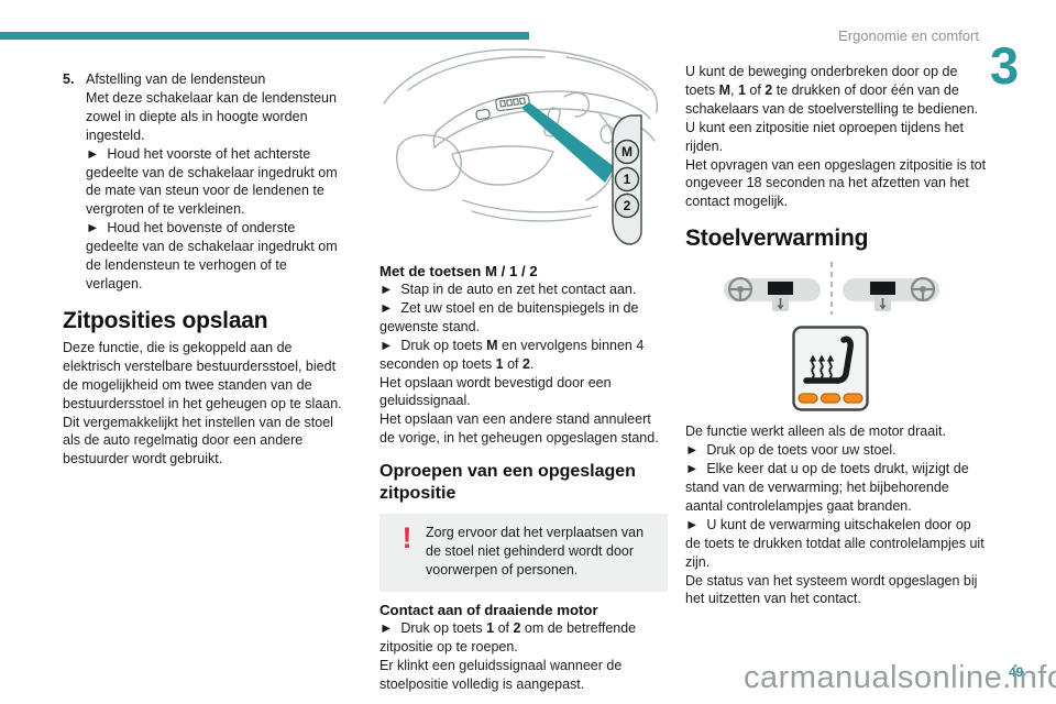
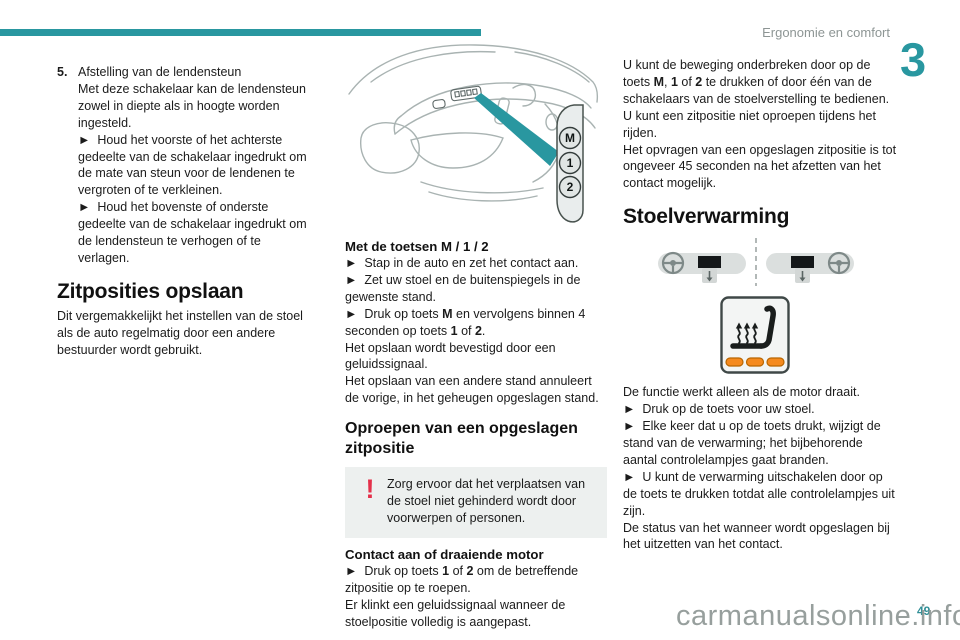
  Ergonomie en comfort
  3
  5.
  Afstelling van de lendensteun
  Met deze schakelaar kan de lendensteun zowel in diepte als in hoogte worden ingesteld.
  ► Houd het voorste of het achterste gedeelte van de schakelaar ingedrukt om de mate van steun voor de lendenen te vergroten of te verkleinen.
  ► Houd het bovenste of onderste gedeelte van de schakelaar ingedrukt om de lendensteun te verhogen of te verlagen.
  Zitposities opslaan
- Deze functie, die is gekoppeld aan de elektrisch verstelbare bestuurdersstoel, biedt de mogelijkheid om twee standen van de bestuurdersstoel in het geheugen op te slaan.
  Dit vergemakkelijkt het instellen van de stoel als de auto regelmatig door een andere bestuurder wordt gebruikt.
  M
  1
  2
  Met de toetsen M / 1 / 2
  ► Stap in de auto en zet het contact aan.
  ► Zet uw stoel en de buitenspiegels in de gewenste stand.
  ► Druk op toets M en vervolgens binnen 4 seconden op toets 1 of 2.
  Het opslaan wordt bevestigd door een geluidssignaal.
  Het opslaan van een andere stand annuleert de vorige, in het geheugen opgeslagen stand.
  Oproepen van een opgeslagen zitpositie
  !
  Zorg ervoor dat het verplaatsen van de stoel niet gehinderd wordt door voorwerpen of personen.
  Contact aan of draaiende motor
  ► Druk op toets 1 of 2 om de betreffende zitpositie op te roepen.
  Er klinkt een geluidssignaal wanneer de stoelpositie volledig is aangepast.
  U kunt de beweging onderbreken door op de toets M, 1 of 2 te drukken of door één van de schakelaars van de stoelverstelling te bedienen.
  U kunt een zitpositie niet oproepen tijdens het rijden.
- Het opvragen van een opgeslagen zitpositie is tot ongeveer 18 seconden na het afzetten van het contact mogelijk.
+ Het opvragen van een opgeslagen zitpositie is tot ongeveer 45 seconden na het afzetten van het contact mogelijk.
  Stoelverwarming
  De functie werkt alleen als de motor draait.
  ► Druk op de toets voor uw stoel.
  ► Elke keer dat u op de toets drukt, wijzigt de stand van de verwarming; het bijbehorende aantal controlelampjes gaat branden.
  ► U kunt de verwarming uitschakelen door op de toets te drukken totdat alle controlelampjes uit zijn.
- De status van het systeem wordt opgeslagen bij het uitzetten van het contact.
+ De status van het wanneer wordt opgeslagen bij het uitzetten van het contact.
  49
  carmanualsonline.inf
